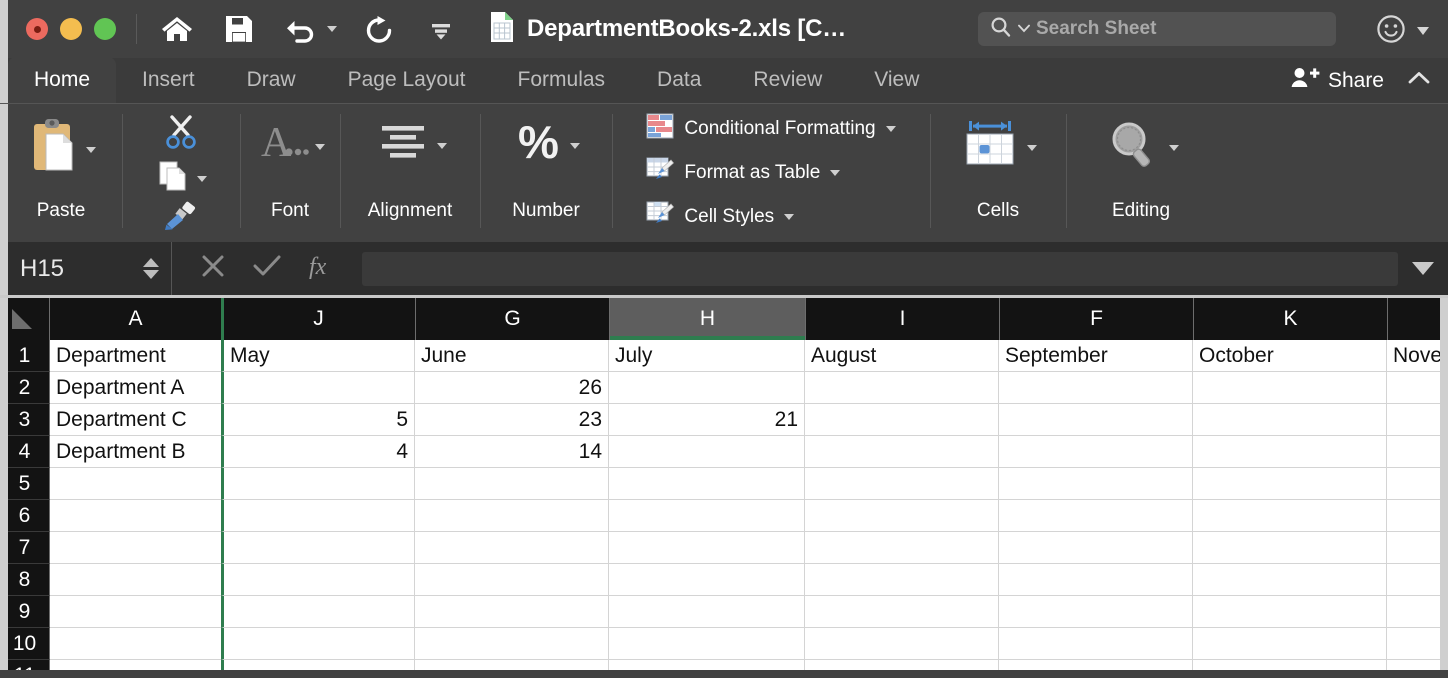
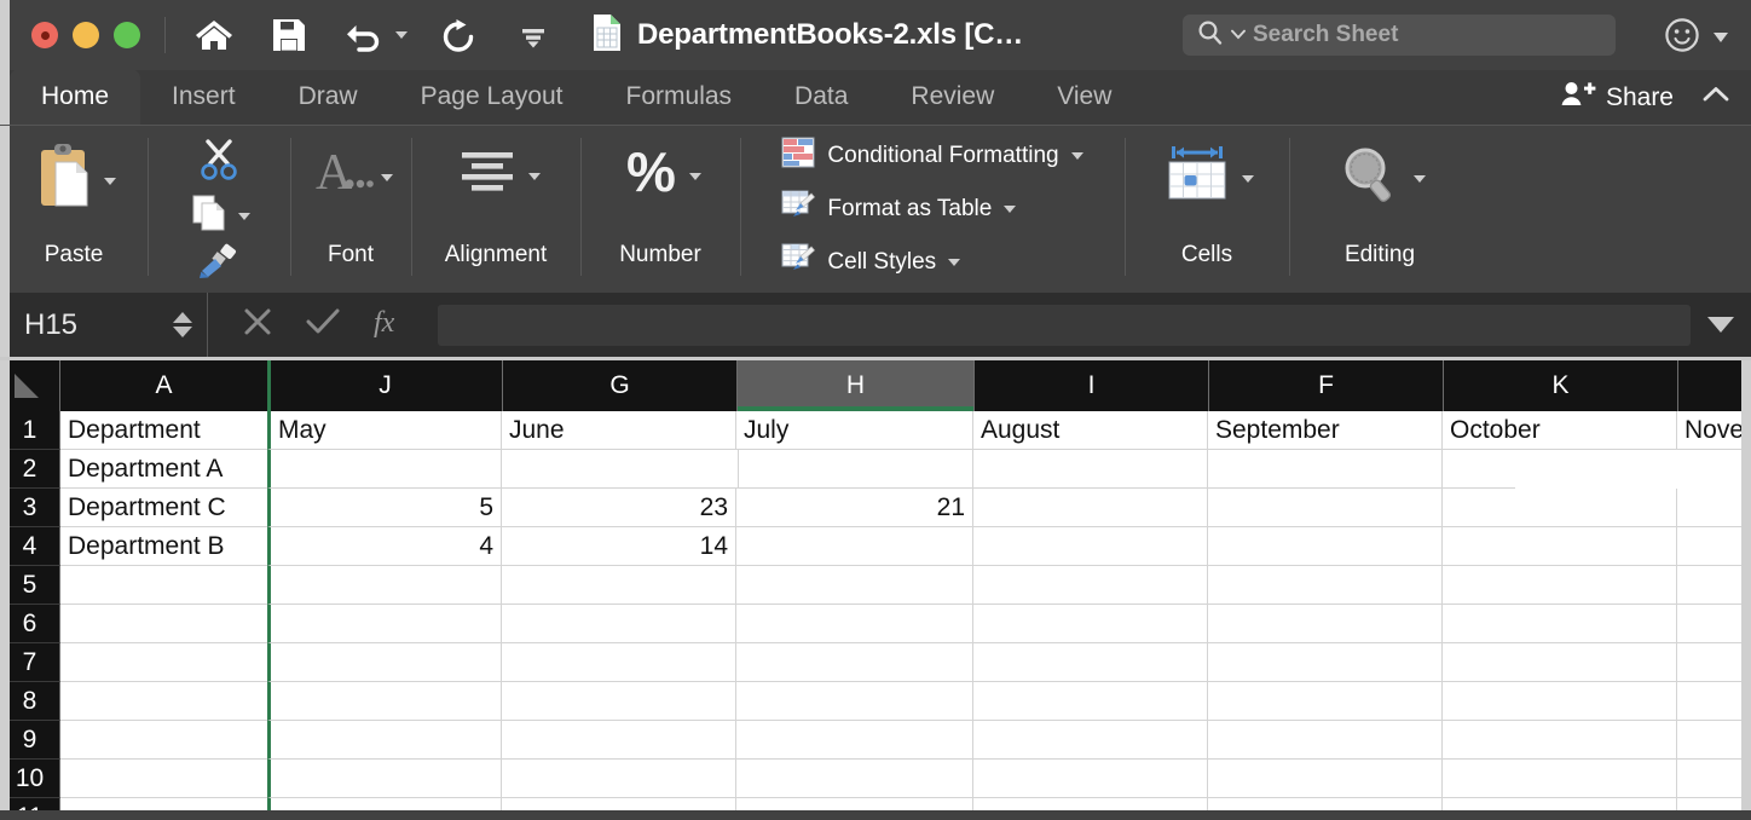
  DepartmentBooks-2.xls [C…
  Search Sheet
  Home
  Insert
  Draw
  Page Layout
  Formulas
  Data
  Review
  View
  Share
  Paste
  A
  Font
  Alignment
  %
  Number
  Conditional Formatting
  Format as Table
  Cell Styles
  Cells
  Editing
  H15
  fx
  A
  J
  G
  H
  I
  F
  K
  1
  Department
  May
  June
  July
  August
  September
  October
  Nove
  2
  Department A
- 26
  3
  Department C
  5
  23
  21
  4
  Department B
  4
  14
  5
  6
  7
  8
  9
  10
